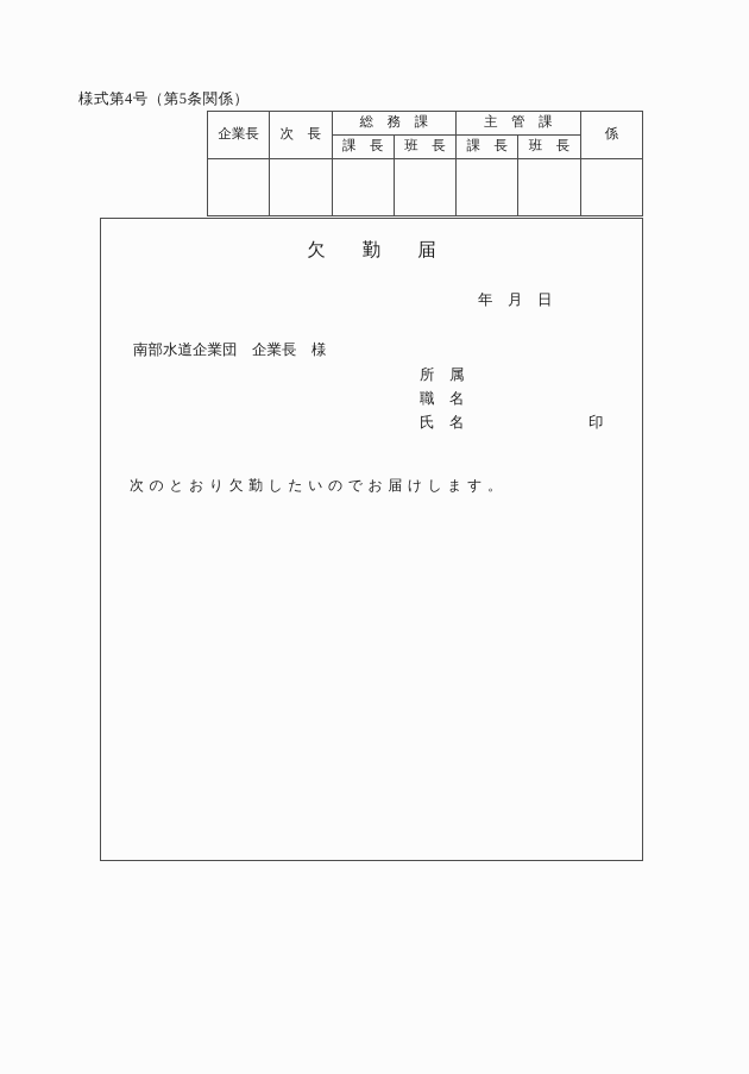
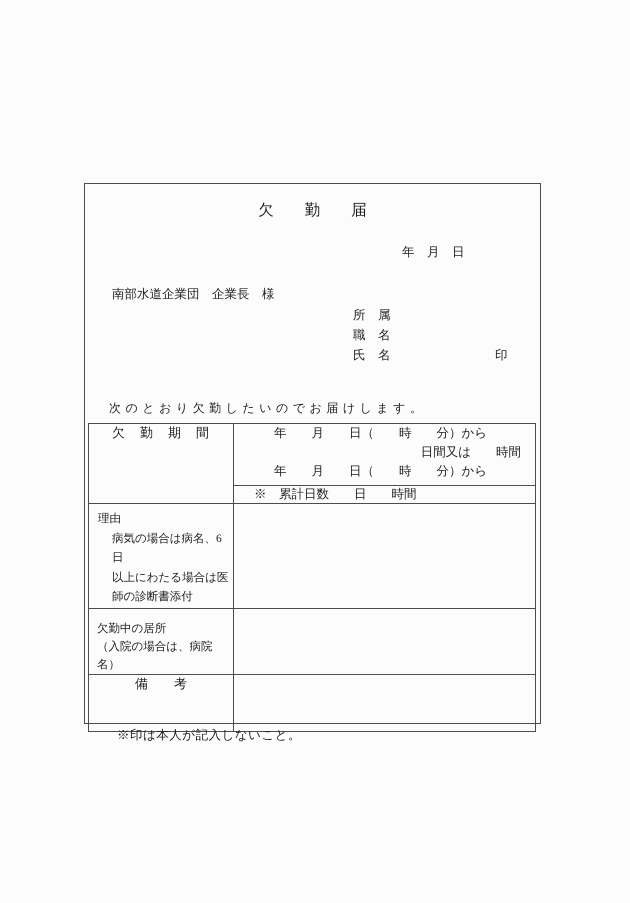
- 様式第4号（第5条関係）
- 企業長	次 長	総 務 課	主 管 課	係
- 課 長	班 長	課 長	班 長
  欠 勤 届
  年 月 日
  南部水道企業団 企業長 様
  所 属
  職 名
  氏 名
  印
  次のとおり欠勤したいのでお届けします。
+ 欠 勤 期 間	年 月 日（ 時 分）から 日間又は 時間 年 月 日（ 時 分）から
+ ※ 累計日数 日 時間
+ 理由 病気の場合は病名、6日 以上にわたる場合は医 師の診断書添付
+ 欠勤中の居所 （入院の場合は、病院名）
+ 備 考
+ ※印は本人が記入しないこと。
